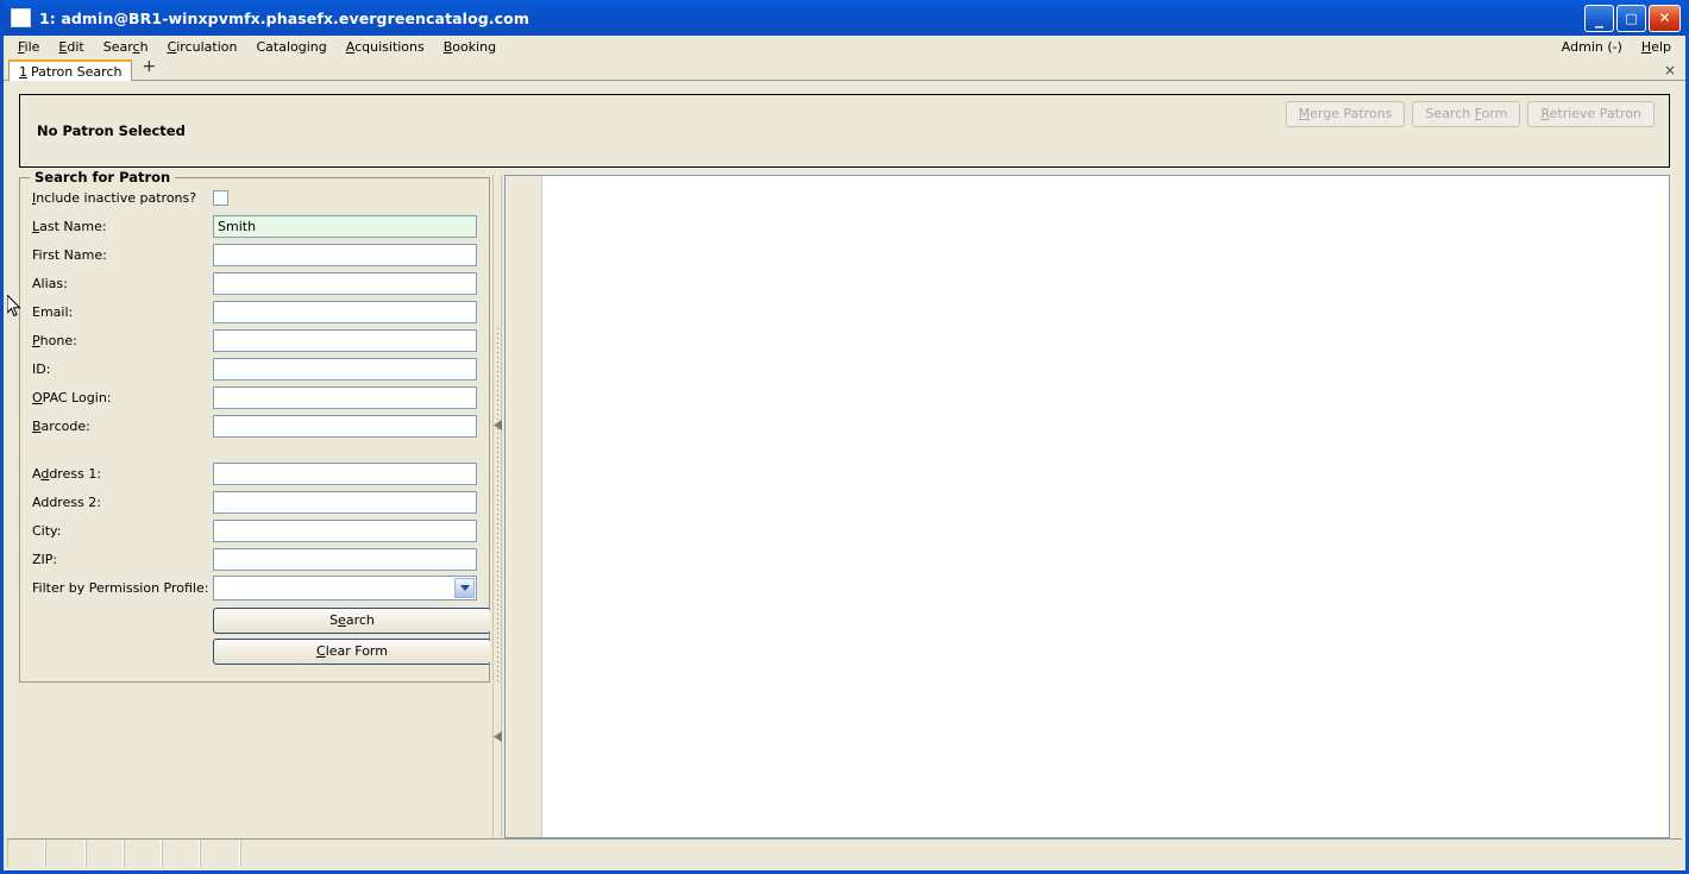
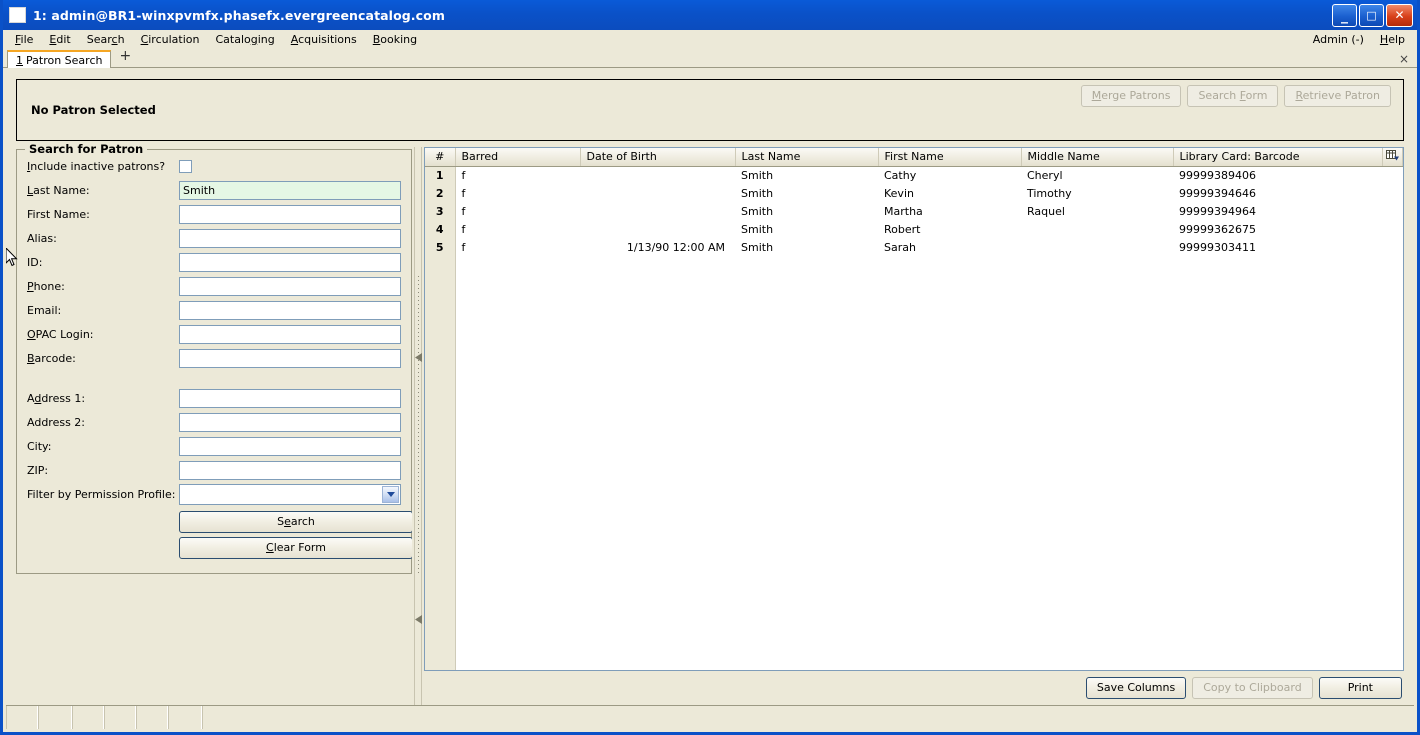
  1: admin@BR1-winxpvmfx.phasefx.evergreencatalog.com
  _
  □
  ✕
  File
  Edit
  Search
  Circulation
  Cataloging
  Acquisitions
  Booking
  Admin (-)
  Help
  1
  Patron Search
  +
  ×
  No Patron Selected
  Merge Patrons
  Search Form
  Retrieve Patron
  Search for Patron
  Include inactive patrons?
  Last Name:
  Smith
  First Name:
  Alias:
- Email:
+ ID:
  Phone:
- ID:
+ Email:
  OPAC Login:
  Barcode:
  Address 1:
  Address 2:
  City:
  ZIP:
  Filter by Permission Profile:
  Search
  Clear Form
+ #	Barred	Date of Birth	Last Name	First Name	Middle Name	Library Card: Barcode
+ 1	f		Smith	Cathy	Cheryl	99999389406
+ 2	f		Smith	Kevin	Timothy	99999394646
+ 3	f		Smith	Martha	Raquel	99999394964
+ 4	f		Smith	Robert		99999362675
+ 5	f	1/13/90 12:00 AM	Smith	Sarah		99999303411
+ Save Columns
+ Copy to Clipboard
+ Print
